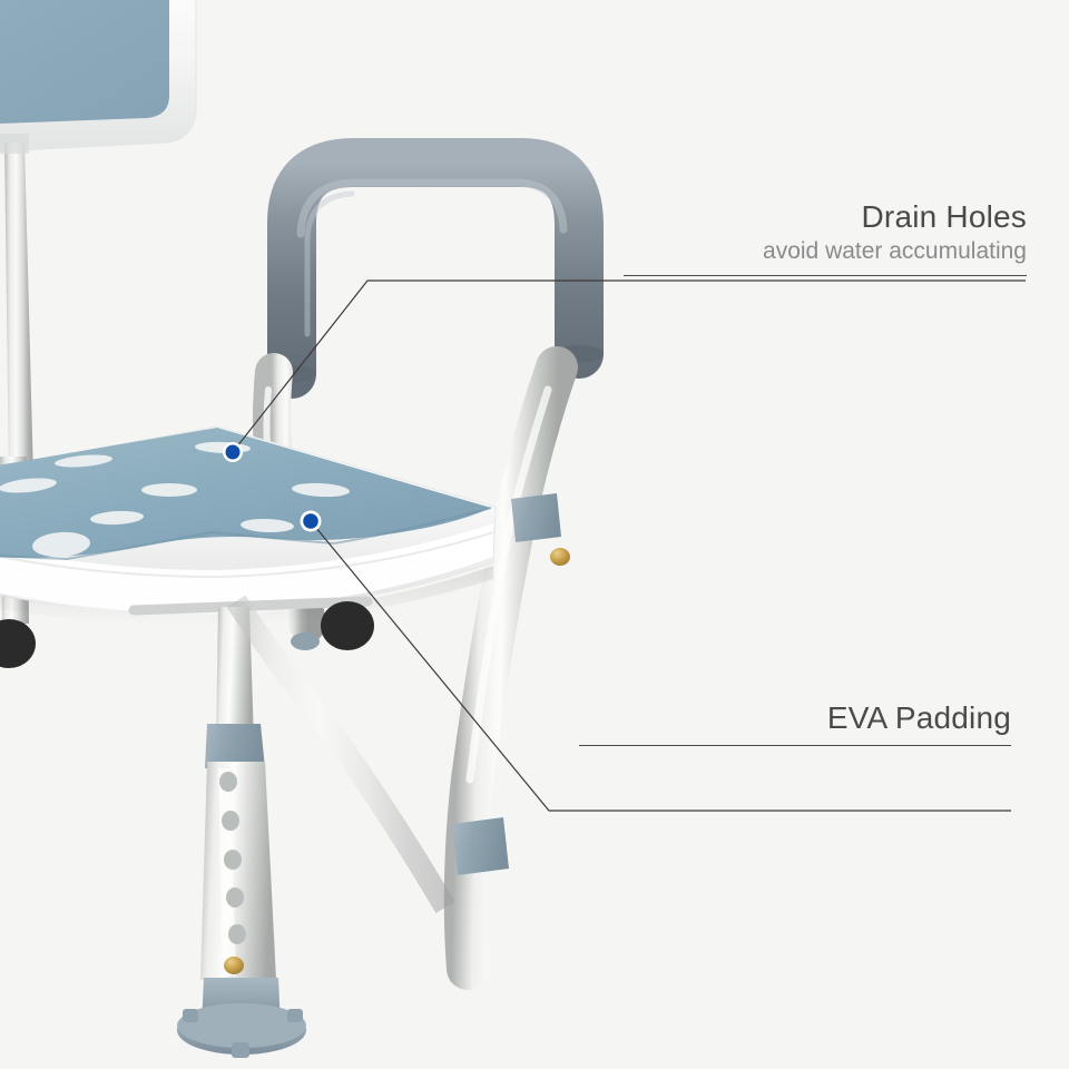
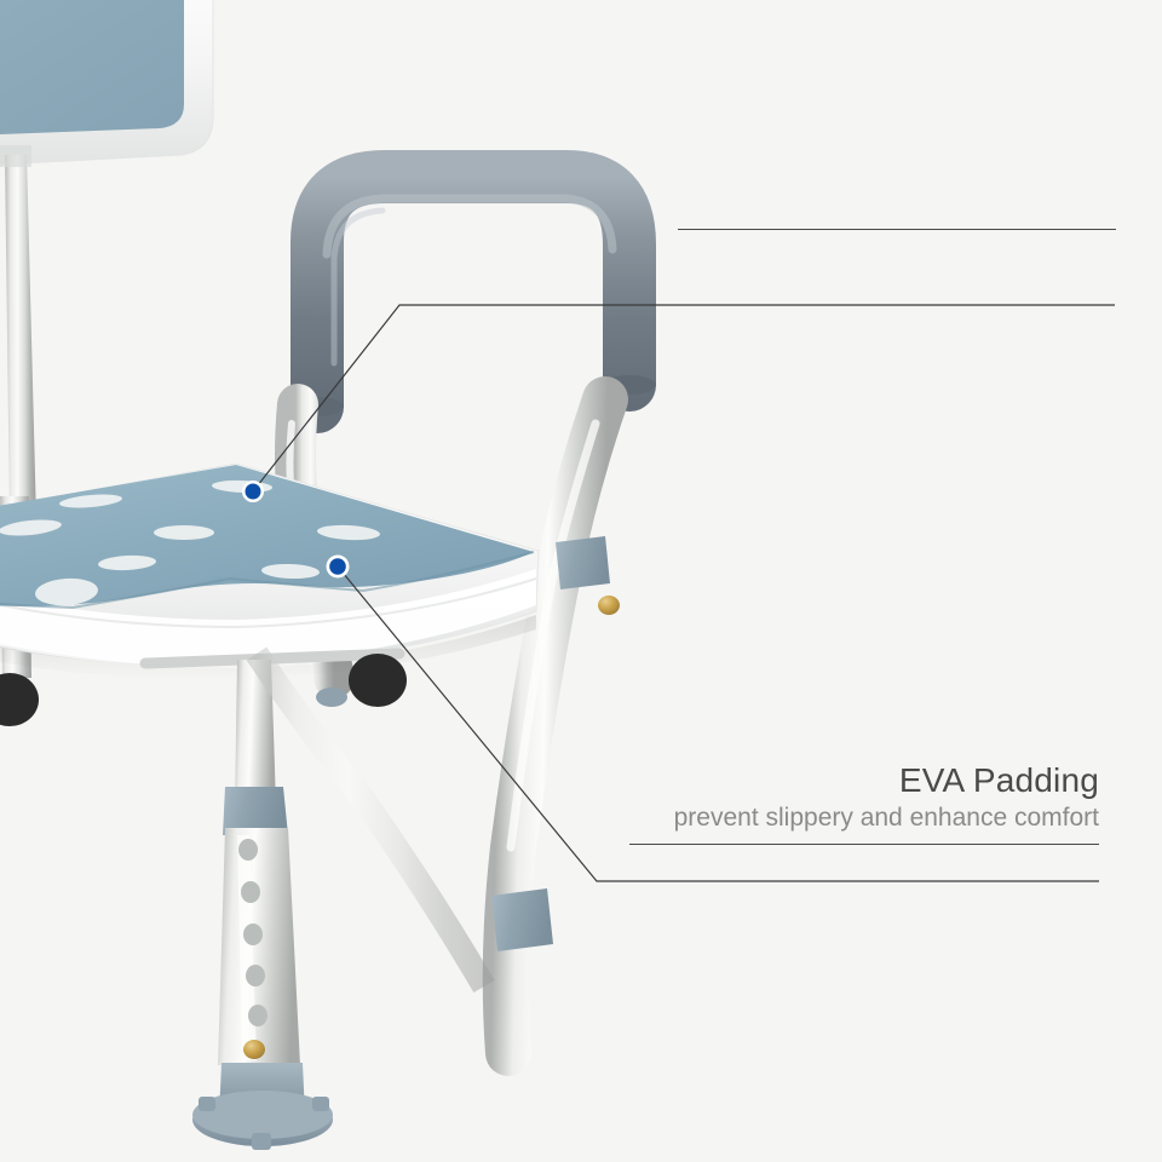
- Drain Holes
- avoid water accumulating
  EVA Padding
+ prevent slippery and enhance comfort
